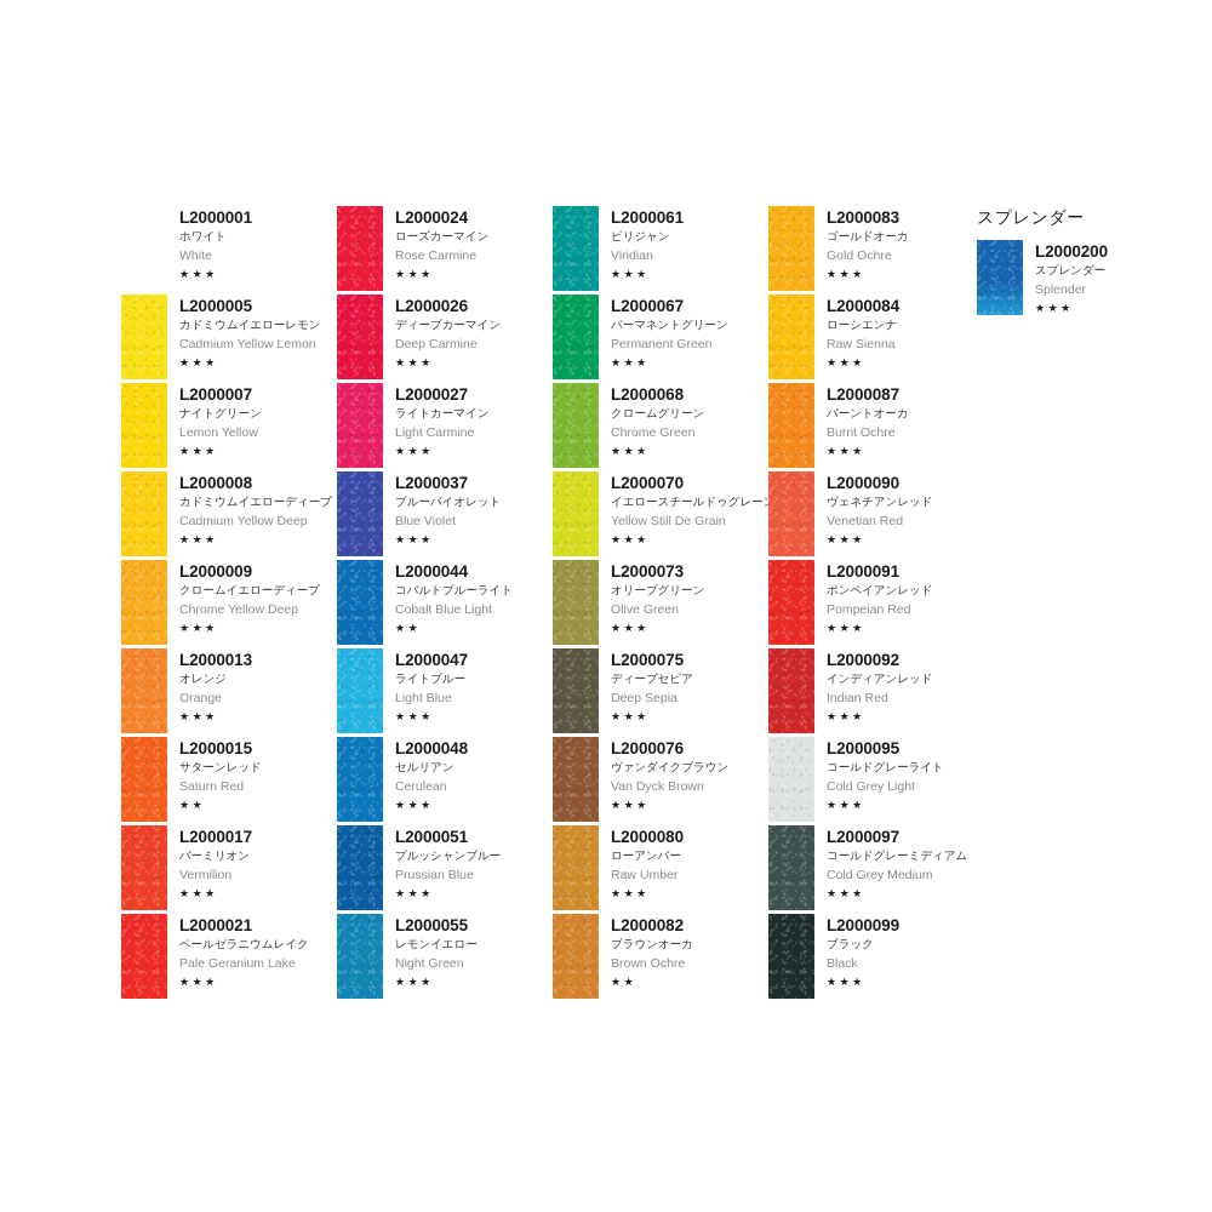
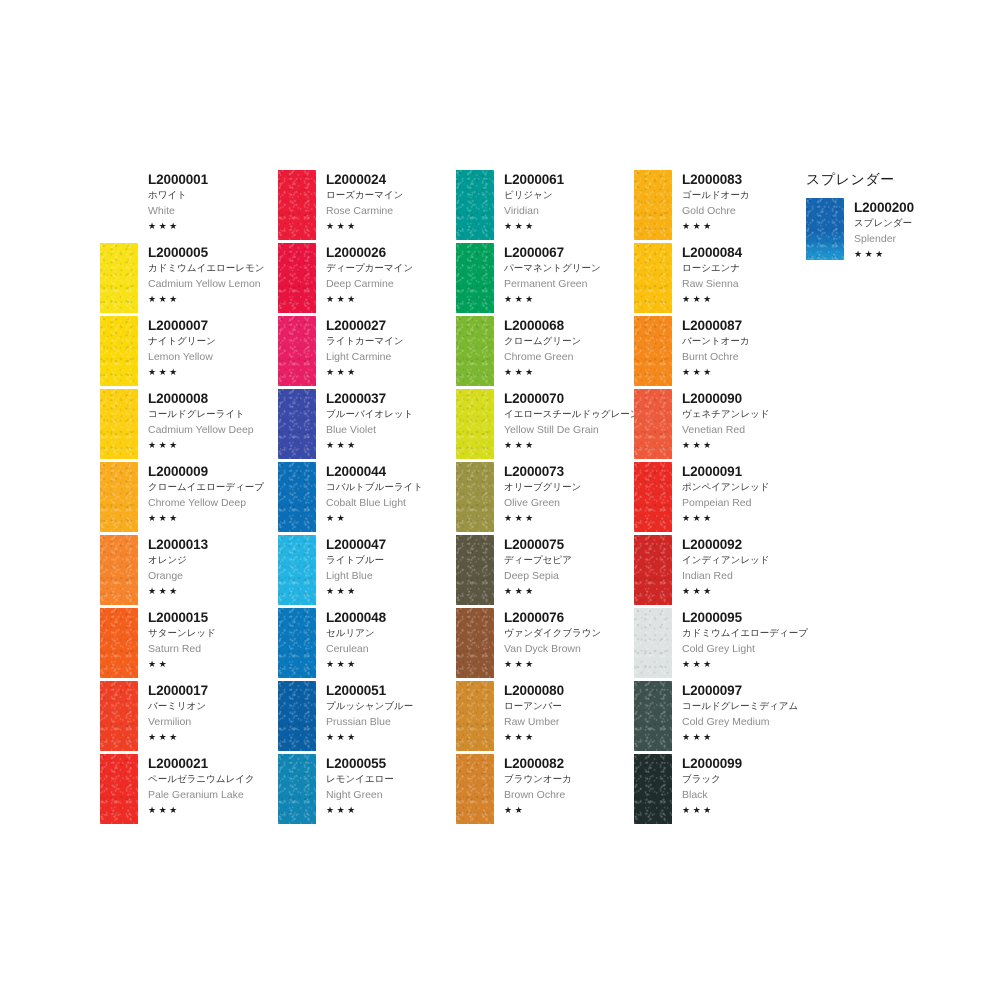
  L2000001
  ホワイト
  White
  ★★★
  L2000005
  カドミウムイエローレモン
  Cadmium Yellow Lemon
  ★★★
  L2000007
  ナイトグリーン
  Lemon Yellow
  ★★★
  L2000008
- カドミウムイエローディープ
+ コールドグレーライト
  Cadmium Yellow Deep
  ★★★
  L2000009
  クロームイエローディープ
  Chrome Yellow Deep
  ★★★
  L2000013
  オレンジ
  Orange
  ★★★
  L2000015
  サターンレッド
  Saturn Red
  ★★
  L2000017
  バーミリオン
  Vermilion
  ★★★
  L2000021
  ペールゼラニウムレイク
  Pale Geranium Lake
  ★★★
  L2000024
  ローズカーマイン
  Rose Carmine
  ★★★
  L2000026
  ディープカーマイン
  Deep Carmine
  ★★★
  L2000027
  ライトカーマイン
  Light Carmine
  ★★★
  L2000037
  ブルーバイオレット
  Blue Violet
  ★★★
  L2000044
  コバルトブルーライト
  Cobalt Blue Light
  ★★
  L2000047
  ライトブルー
  Light Blue
  ★★★
  L2000048
  セルリアン
  Cerulean
  ★★★
  L2000051
  プルッシャンブルー
  Prussian Blue
  ★★★
  L2000055
  レモンイエロー
  Night Green
  ★★★
  L2000061
  ビリジャン
  Viridian
  ★★★
  L2000067
  パーマネントグリーン
  Permanent Green
  ★★★
  L2000068
  クロームグリーン
  Chrome Green
  ★★★
  L2000070
  イエロースチールドゥグレー
  Yellow Still De Grain
  ★★★
  L2000073
  オリーブグリーン
  Olive Green
  ★★★
  L2000075
  ディープセピア
  Deep Sepia
  ★★★
  L2000076
  ヴァンダイクブラウン
  Van Dyck Brown
  ★★★
  L2000080
  ローアンバー
  Raw Umber
  ★★★
  L2000082
  ブラウンオーカ
  Brown Ochre
  ★★
  L2000083
  ゴールドオーカ
  Gold Ochre
  ★★★
  L2000084
  ローシエンナ
  Raw Sienna
  ★★★
  L2000087
  バーントオーカ
  Burnt Ochre
  ★★★
  L2000090
  ヴェネチアンレッド
  Venetian Red
  ★★★
  L2000091
  ポンペイアンレッド
  Pompeian Red
  ★★★
  L2000092
  インディアンレッド
  Indian Red
  ★★★
  L2000095
- コールドグレーライト
+ カドミウムイエローディープ
  Cold Grey Light
  ★★★
  L2000097
  コールドグレーミディアム
  Cold Grey Medium
  ★★★
  L2000099
  ブラック
  Black
  ★★★
  スプレンダー
  L2000200
  スプレンダー
  Splender
  ★★★
